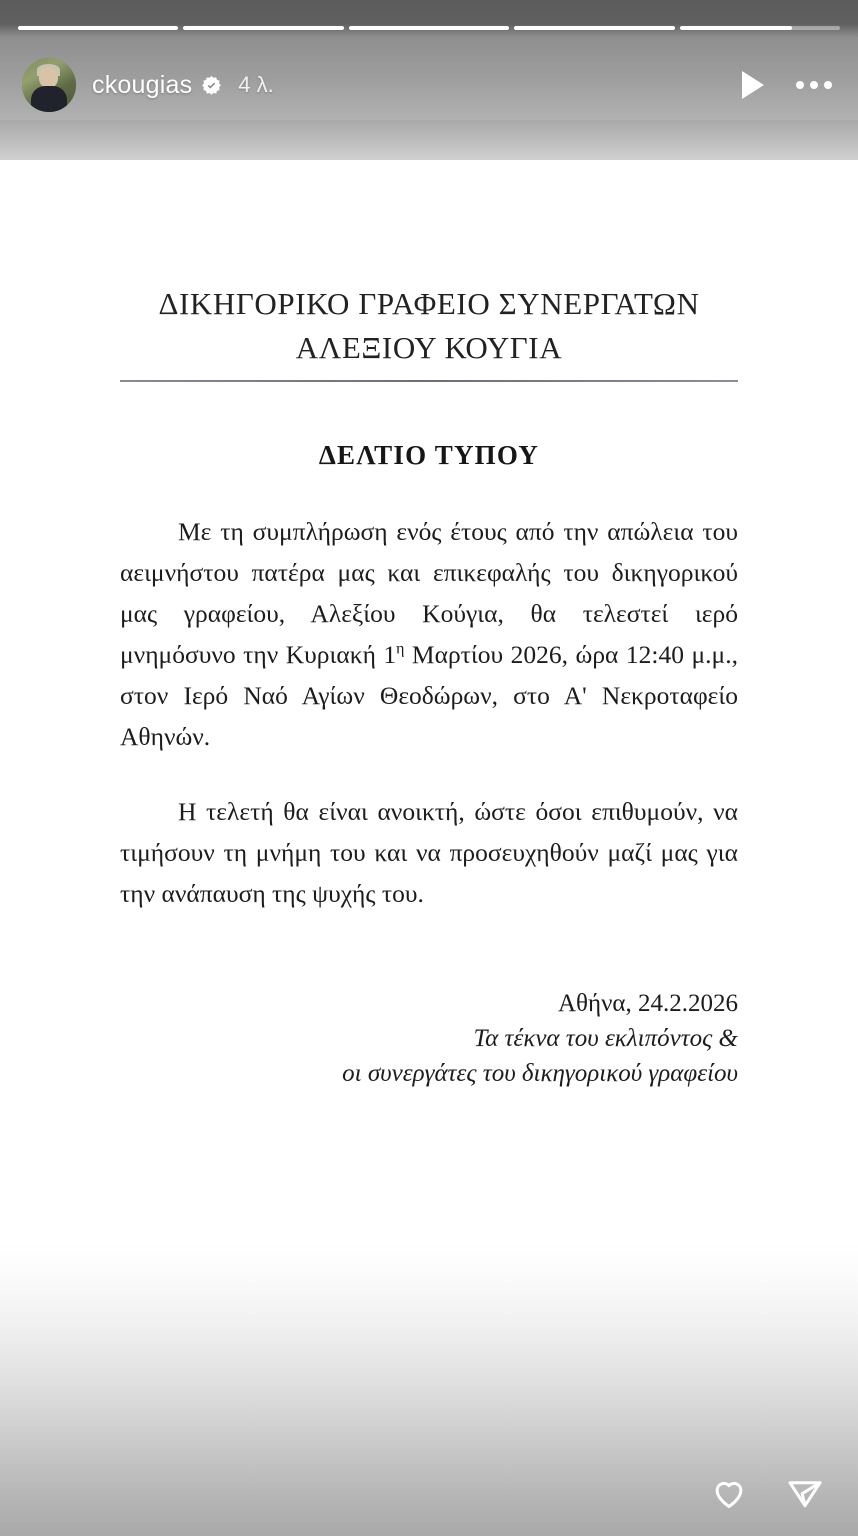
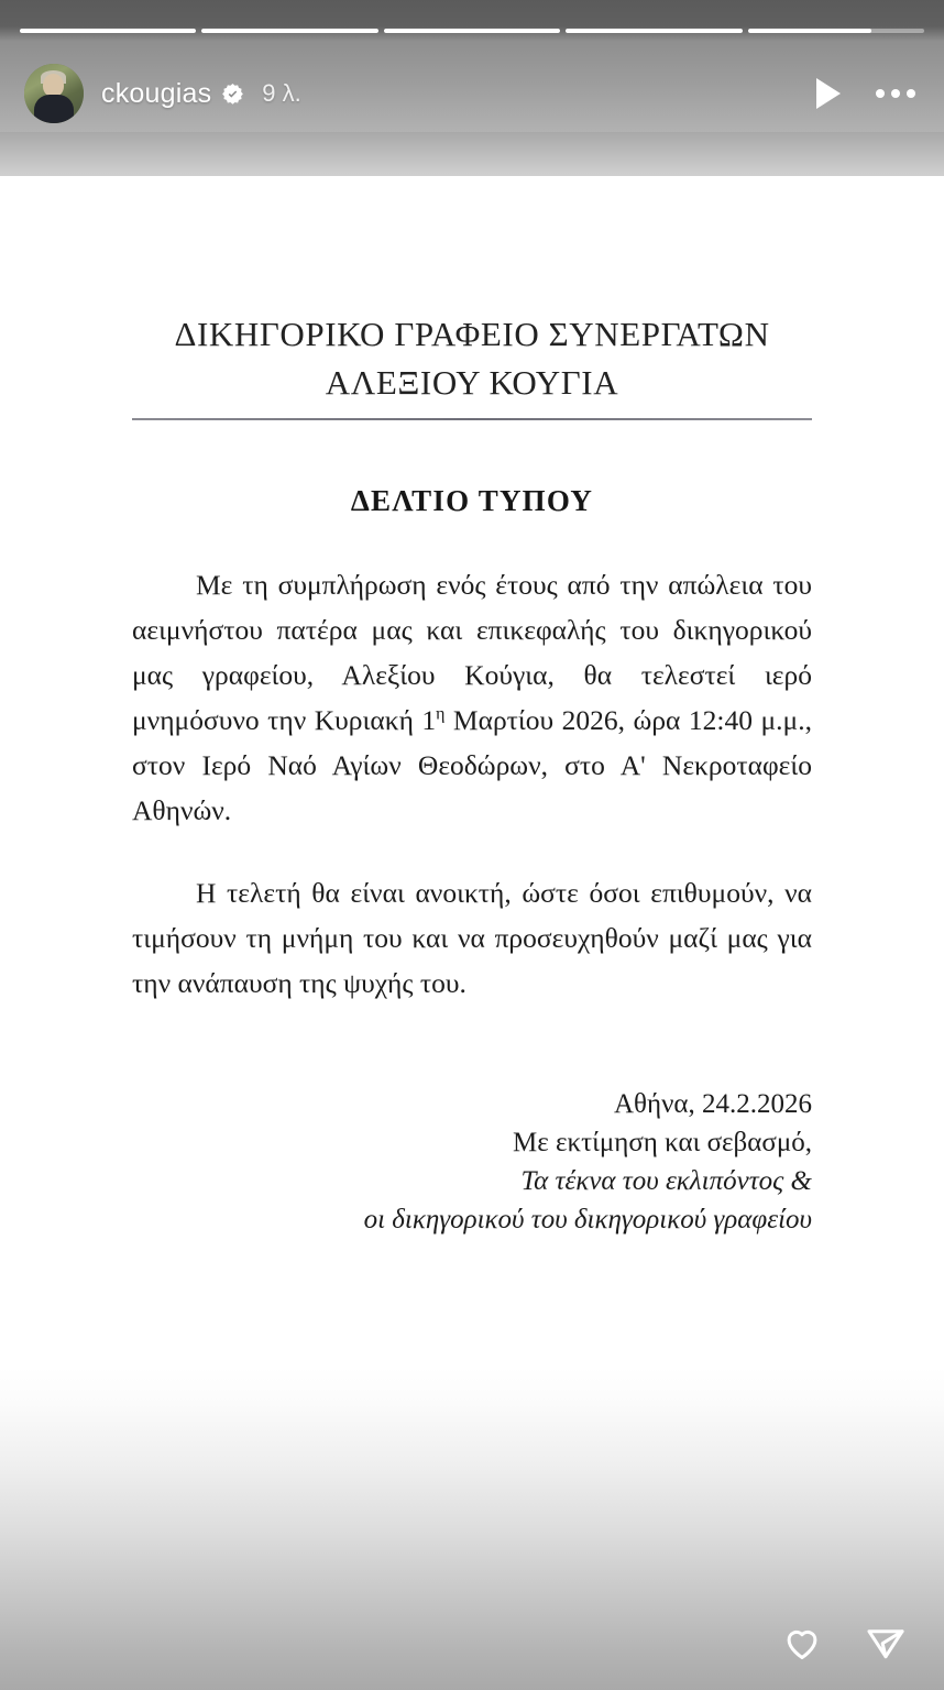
  ΔΙΚΗΓΟΡΙΚΟ ΓΡΑΦΕΙΟ ΣΥΝΕΡΓΑΤΩΝ
  ΑΛΕΞΙΟΥ ΚΟΥΓΙΑ
  ΔΕΛΤΙΟ ΤΥΠΟΥ
  Με τη συμπλήρωση ενός έτους από την απώλεια του αειμνήστου πατέρα μας και επικεφαλής του δικηγορικού μας γραφείου, Αλεξίου Κούγια, θα τελεστεί ιερό μνημόσυνο την Κυριακή 1η Μαρτίου 2026, ώρα 12:40 μ.μ., στον Ιερό Ναό Αγίων Θεοδώρων, στο Α' Νεκροταφείο Αθηνών.
  Η τελετή θα είναι ανοικτή, ώστε όσοι επιθυμούν, να τιμήσουν τη μνήμη του και να προσευχηθούν μαζί μας για την ανάπαυση της ψυχής του.
  Αθήνα, 24.2.2026
+ Με εκτίμηση και σεβασμό,
  Τα τέκνα του εκλιπόντος &
- οι συνεργάτες του δικηγορικού γραφείου
+ οι δικηγορικού του δικηγορικού γραφείου
  ckougias
- 4 λ.
+ 9 λ.
